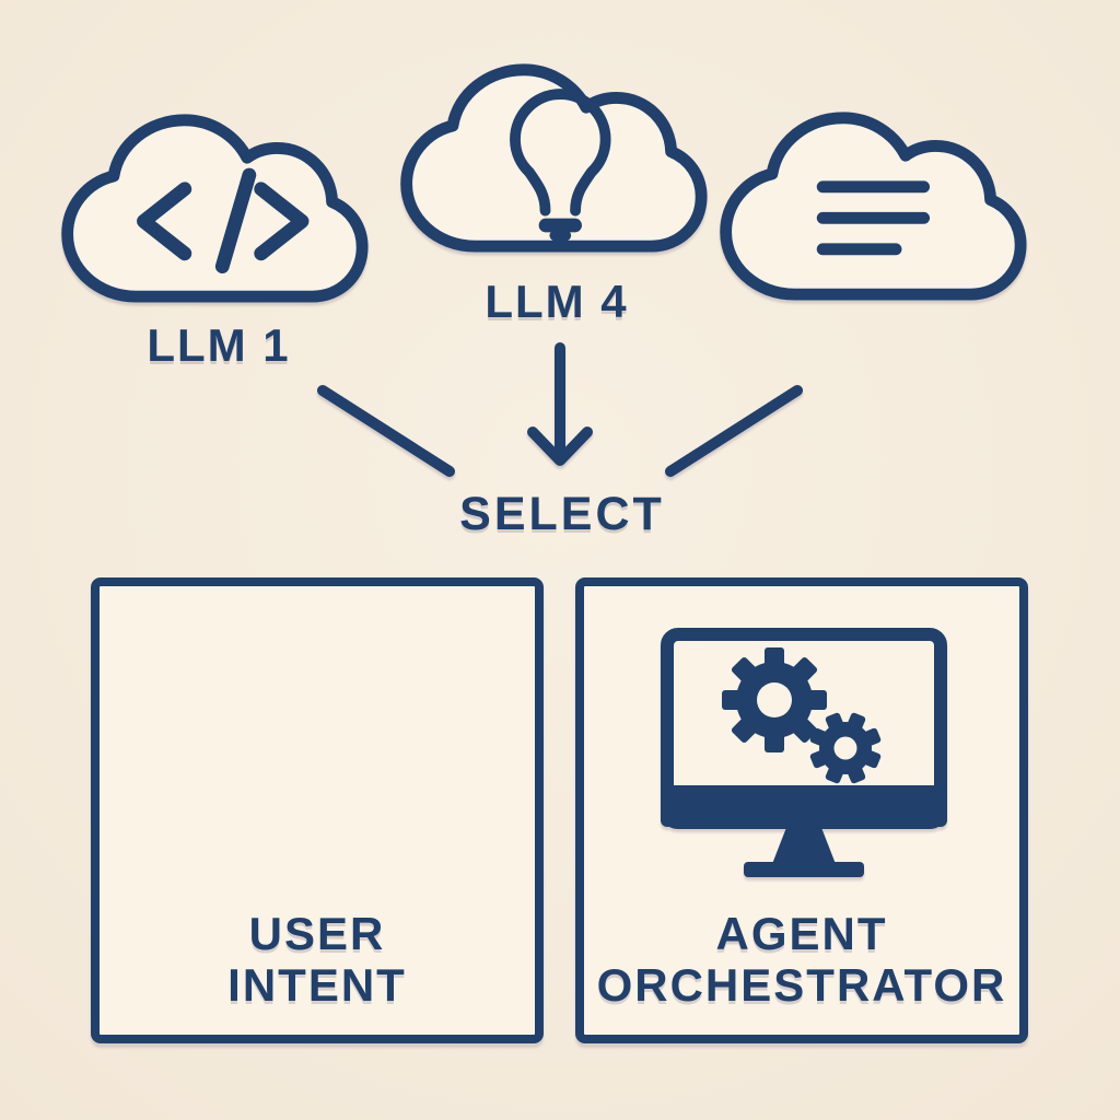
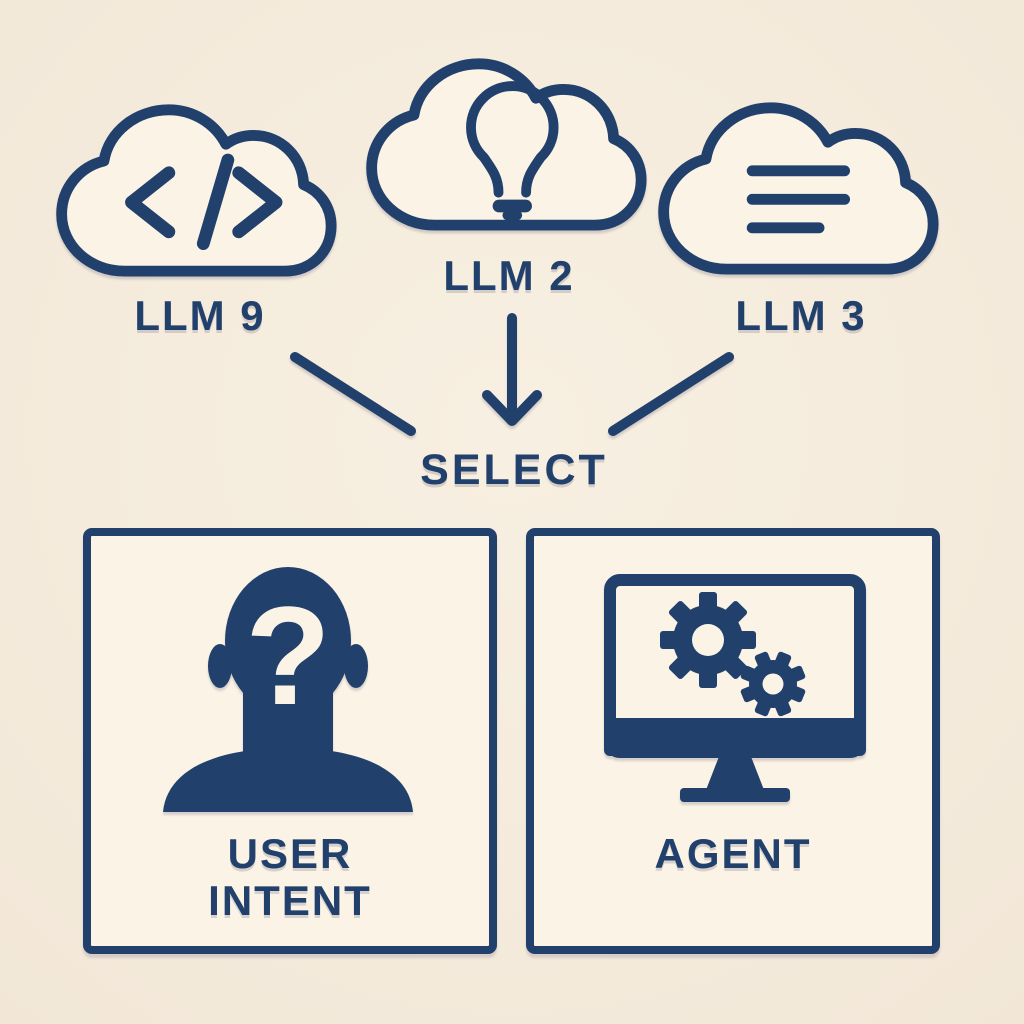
- LLM 1
+ LLM 9
- LLM 4
+ LLM 2
+ LLM 3
  SELECT
+ ?
  USER
  INTENT
  AGENT
- ORCHESTRATOR
